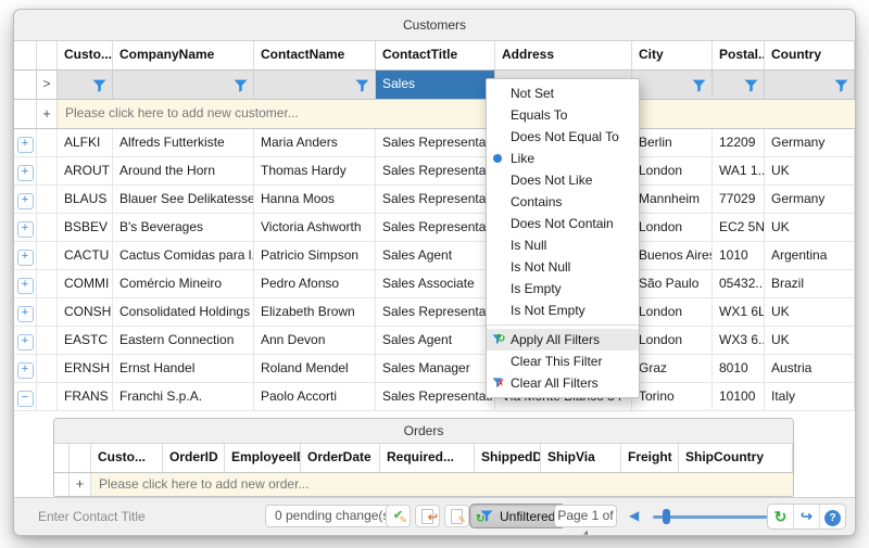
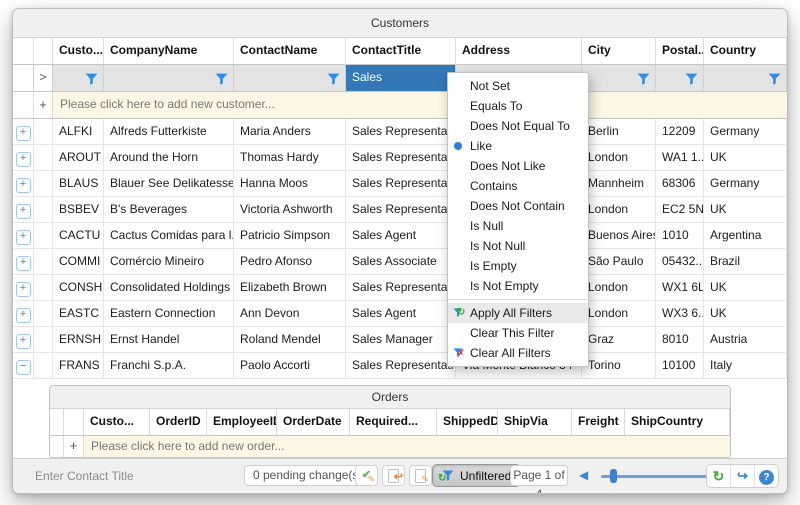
  Customers
  Custo...
  CompanyName
  ContactName
  ContactTitle
  Address
  City
  Postal..
  Country
  >
  Sales
  +
  Please click here to add new customer...
  +
  ALFKI
  Alfreds Futterkiste
  Maria Anders
  Sales Representa
  Berlin
  12209
  Germany
  +
  AROUT
  Around the Horn
  Thomas Hardy
  Sales Representa
  London
  WA1 1..
  UK
  +
  BLAUS
  Blauer See Delikatesse
  Hanna Moos
  Sales Representa
  Mannheim
- 77029
+ 68306
  Germany
  +
  BSBEV
  B's Beverages
  Victoria Ashworth
  Sales Representa
  London
  EC2 5N
  UK
  +
  CACTU
  Cactus Comidas para l.
  Patricio Simpson
  Sales Agent
  Buenos Aires
  1010
  Argentina
  +
  COMMI
  Comércio Mineiro
  Pedro Afonso
  Sales Associate
  São Paulo
  05432...
  Brazil
  +
  CONSH
  Consolidated Holdings
  Elizabeth Brown
  Sales Representa
  London
  WX1 6L
  UK
  +
  EASTC
  Eastern Connection
  Ann Devon
  Sales Agent
  London
  WX3 6..
  UK
  +
  ERNSH
  Ernst Handel
  Roland Mendel
  Sales Manager
  Graz
  8010
  Austria
  −
  FRANS
  Franchi S.p.A.
  Paolo Accorti
  Sales Representa
  Torino
  10100
  Italy
  Orders
  Custo...
  OrderID
  EmployeeI
  OrderDate
  Required...
  ShippedD
  ShipVia
  Freight
  ShipCountry
  +
  Please click here to add new order...
  Not Set
  Equals To
  Does Not Equal To
  Like
  Does Not Like
  Contains
  Does Not Contain
  Is Null
  Is Not Null
  Is Empty
  Is Not Empty
  ↻
  Apply All Filters
  Clear This Filter
  ✗
  Clear All Filters
  Enter Contact Title
  0 pending change(
  ✔
  ✎
  ↩
  ✎
  ↻
  Unfiltered
  Page 1 of
  ◀
  ↻
  ↪
  ?
